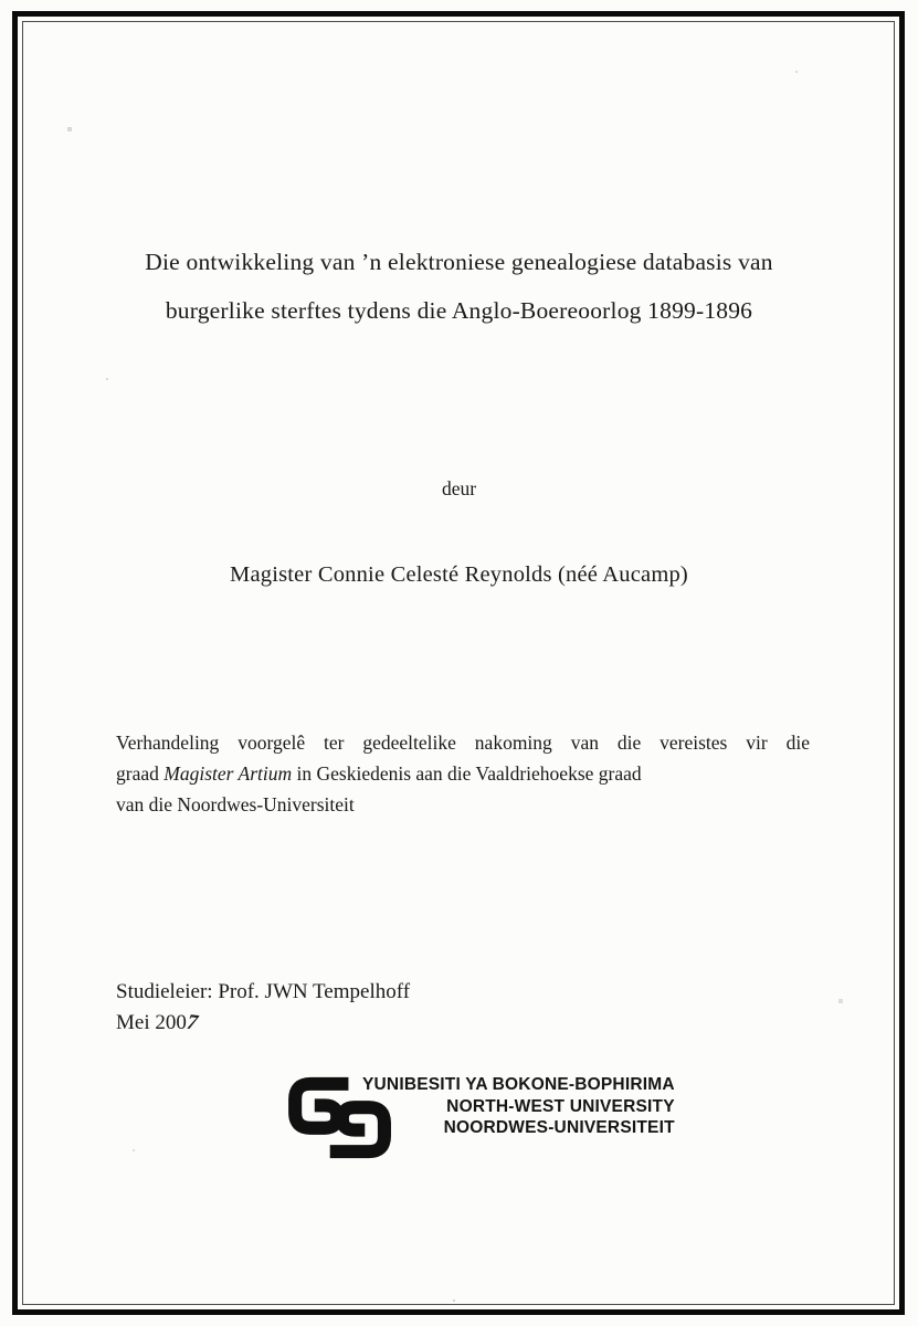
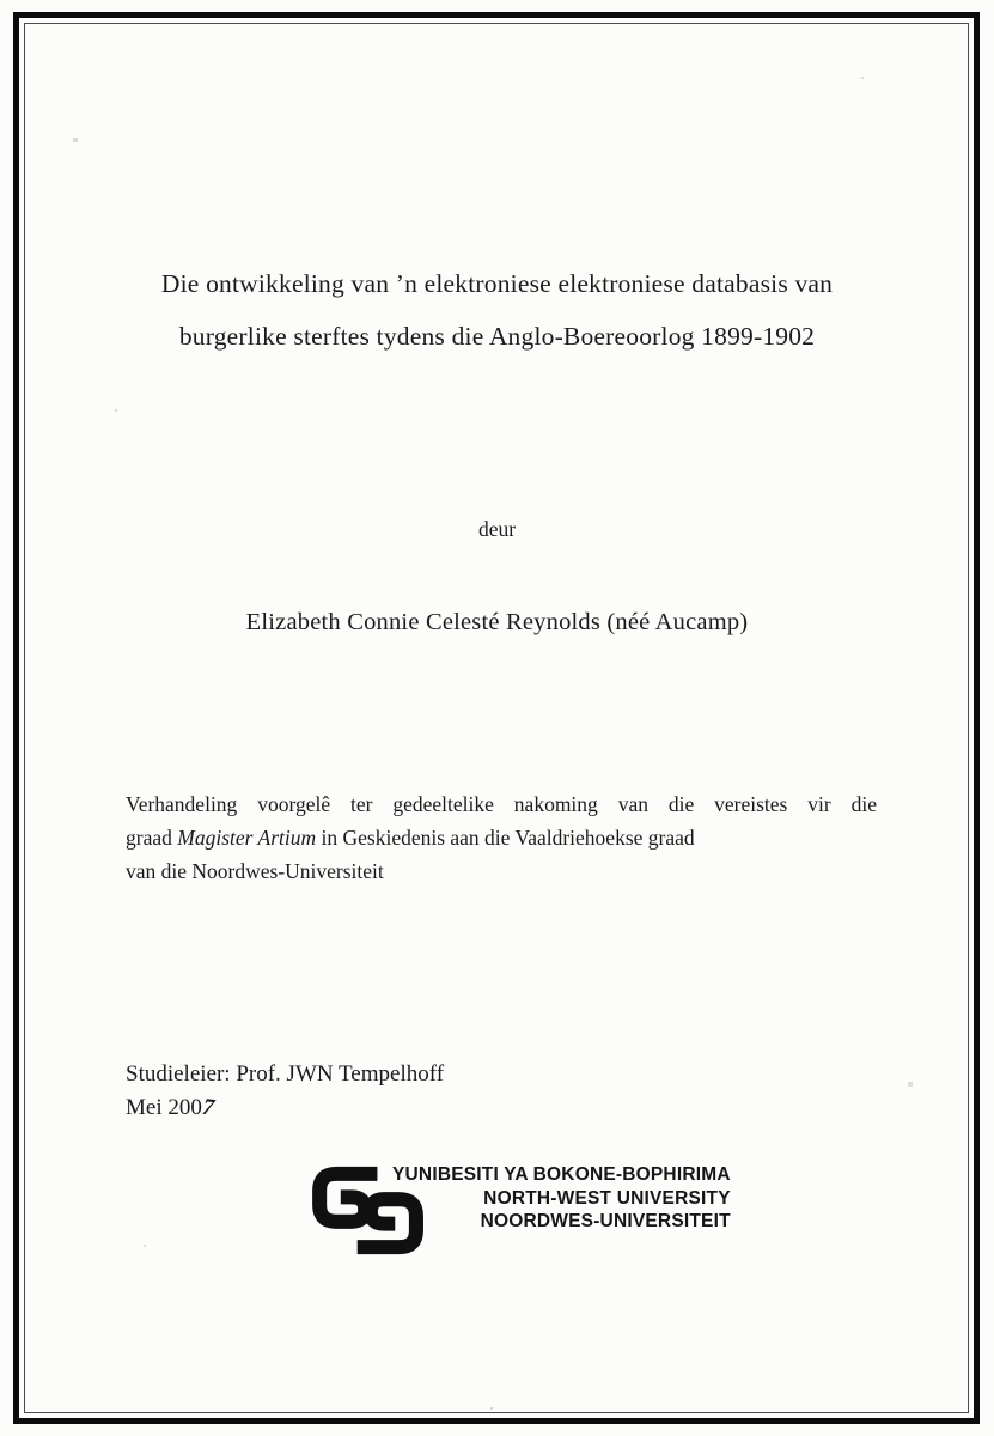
- Die ontwikkeling van ’n elektroniese genealogiese databasis van
+ Die ontwikkeling van ’n elektroniese elektroniese databasis van
- burgerlike sterftes tydens die Anglo-Boereoorlog 1899-1896
+ burgerlike sterftes tydens die Anglo-Boereoorlog 1899-1902
  deur
- Magister Connie Celesté Reynolds (néé Aucamp)
+ Elizabeth Connie Celesté Reynolds (néé Aucamp)
  Verhandeling voorgelê ter gedeeltelike nakoming van die vereistes vir die
  graad Magister Artium in Geskiedenis aan die Vaaldriehoekse graad
  van die Noordwes-Universiteit
  Studieleier: Prof. JWN Tempelhoff
  YUNIBESITI YA BOKONE-BOPHIRIMA
  NORTH-WEST UNIVERSITY
  NOORDWES-UNIVERSITEIT
